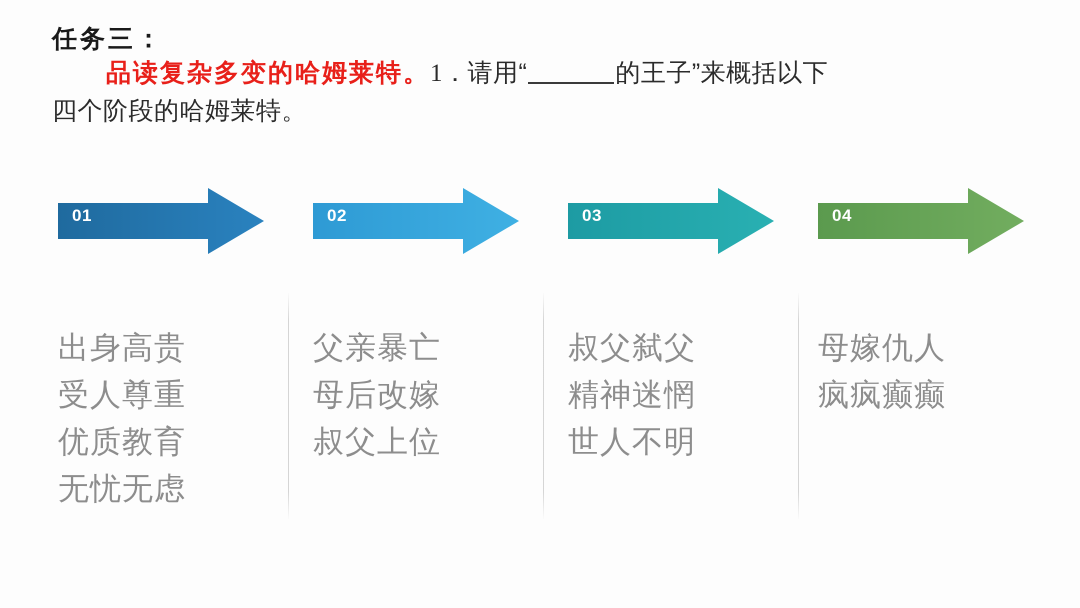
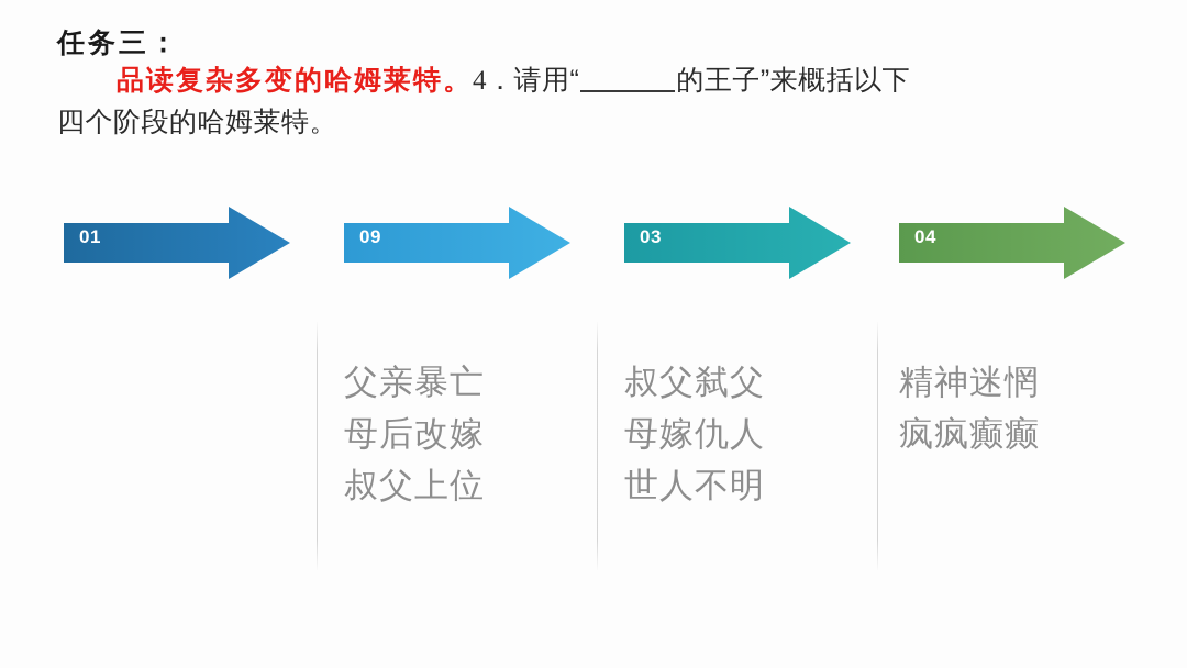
  任务三：
- 品读复杂多变的哈姆莱特。1．请用“ 的王子”来概括以下
+ 品读复杂多变的哈姆莱特。4．请用“ 的王子”来概括以下
  四个阶段的哈姆莱特。
  01
- 02
+ 09
  03
  04
- 出身高贵
- 受人尊重
- 优质教育
- 无忧无虑
  父亲暴亡
  母后改嫁
  叔父上位
  叔父弑父
- 精神迷惘
+ 母嫁仇人
  世人不明
- 母嫁仇人
+ 精神迷惘
  疯疯癫癫
